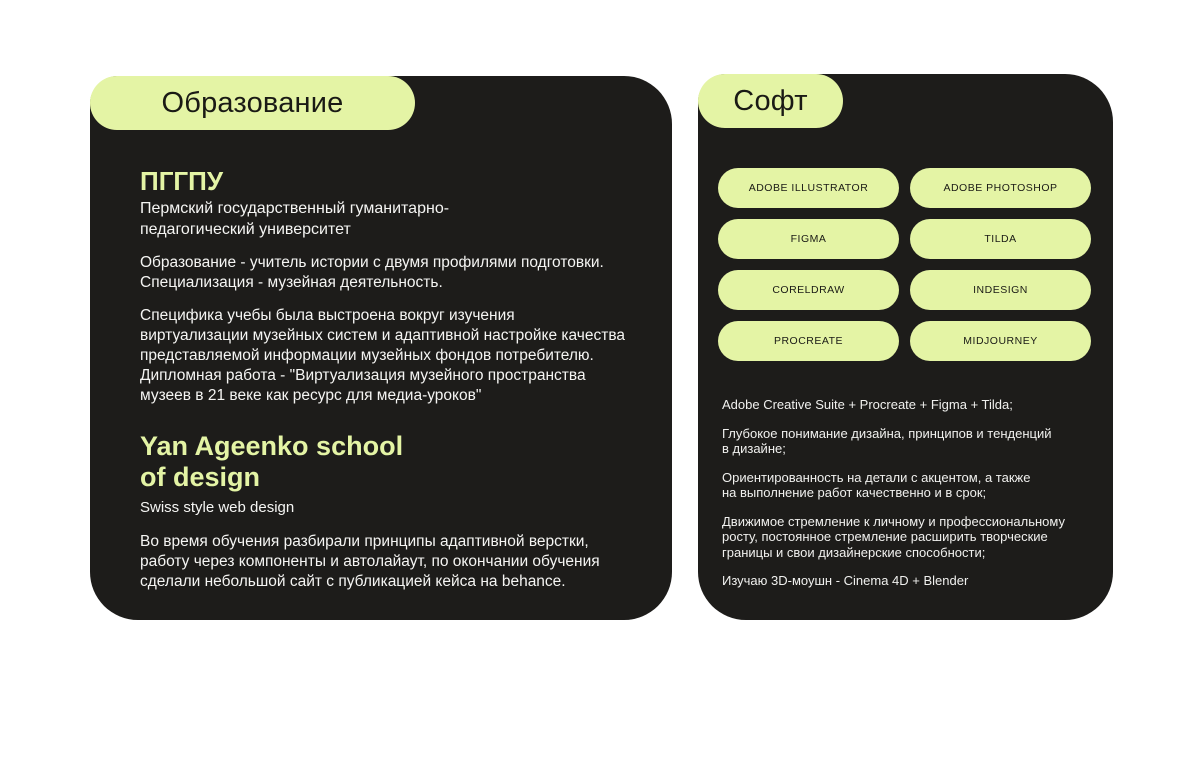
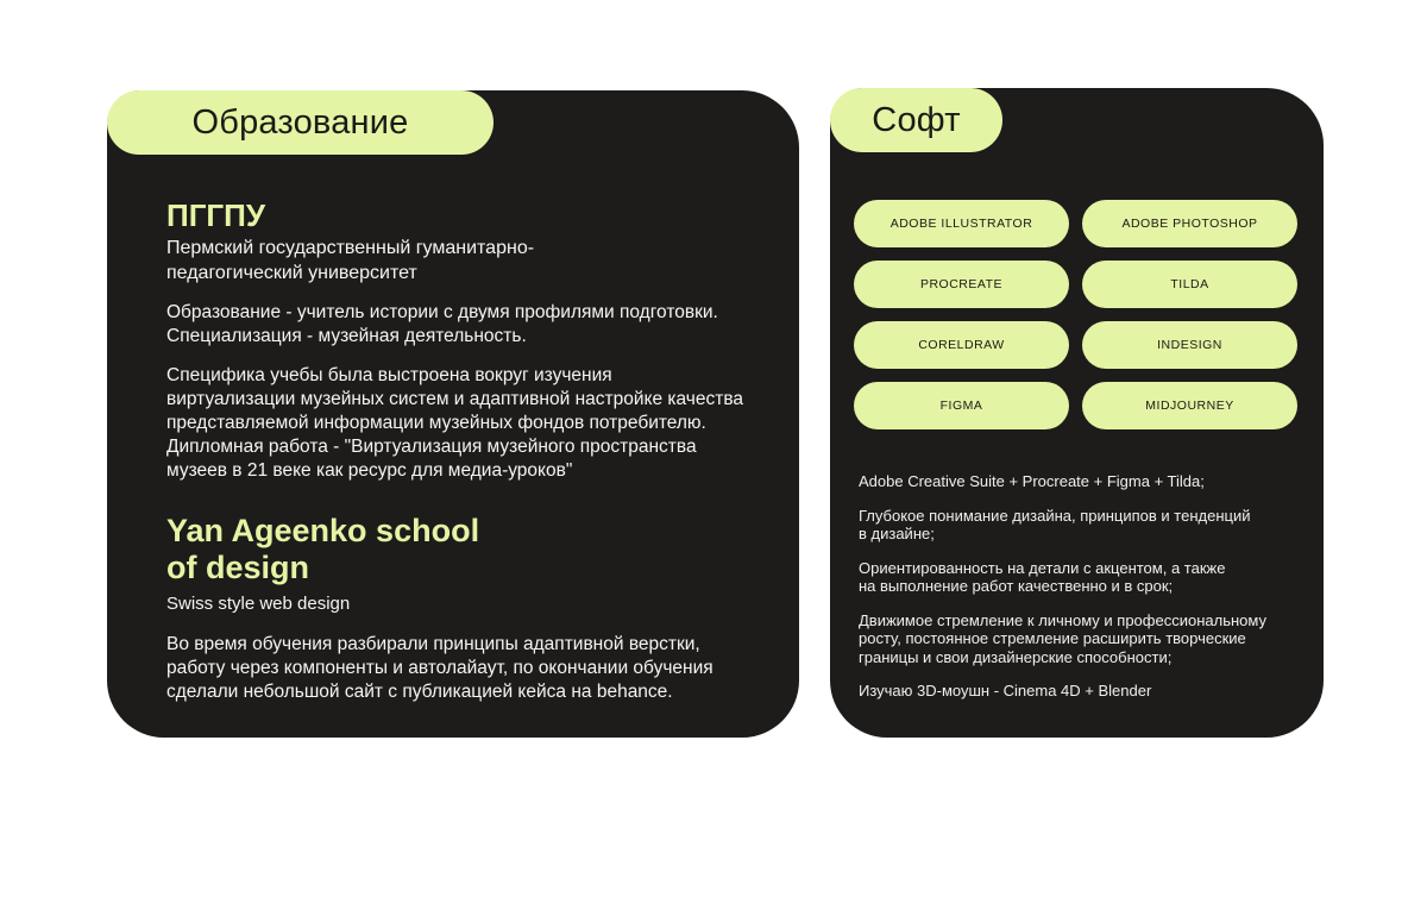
  Образование
  ПГГПУ
  Пермский государственный гуманитарно-
  педагогический университет
  Образование - учитель истории с двумя профилями подготовки.
  Специализация - музейная деятельность.
  Специфика учебы была выстроена вокруг изучения
  виртуализации музейных систем и адаптивной настройке качества
  представляемой информации музейных фондов потребителю.
  Дипломная работа - "Виртуализация музейного пространства
  музеев в 21 веке как ресурс для медиа-уроков"
  Yan Ageenko school
  of design
  Swiss style web design
  Во время обучения разбирали принципы адаптивной верстки,
  работу через компоненты и автолайаут, по окончании обучения
  сделали небольшой сайт с публикацией кейса на behance.
  Софт
  ADOBE ILLUSTRATOR
  ADOBE PHOTOSHOP
- FIGMA
+ PROCREATE
  TILDA
  CORELDRAW
  INDESIGN
- PROCREATE
+ FIGMA
  MIDJOURNEY
  Adobe Creative Suite + Procreate + Figma + Tilda;
  Глубокое понимание дизайна, принципов и тенденций
  в дизайне;
  Ориентированность на детали с акцентом, а также
  на выполнение работ качественно и в срок;
  Движимое стремление к личному и профессиональному
  росту, постоянное стремление расширить творческие
  границы и свои дизайнерские способности;
  Изучаю 3D-моушн - Cinema 4D + Blender
